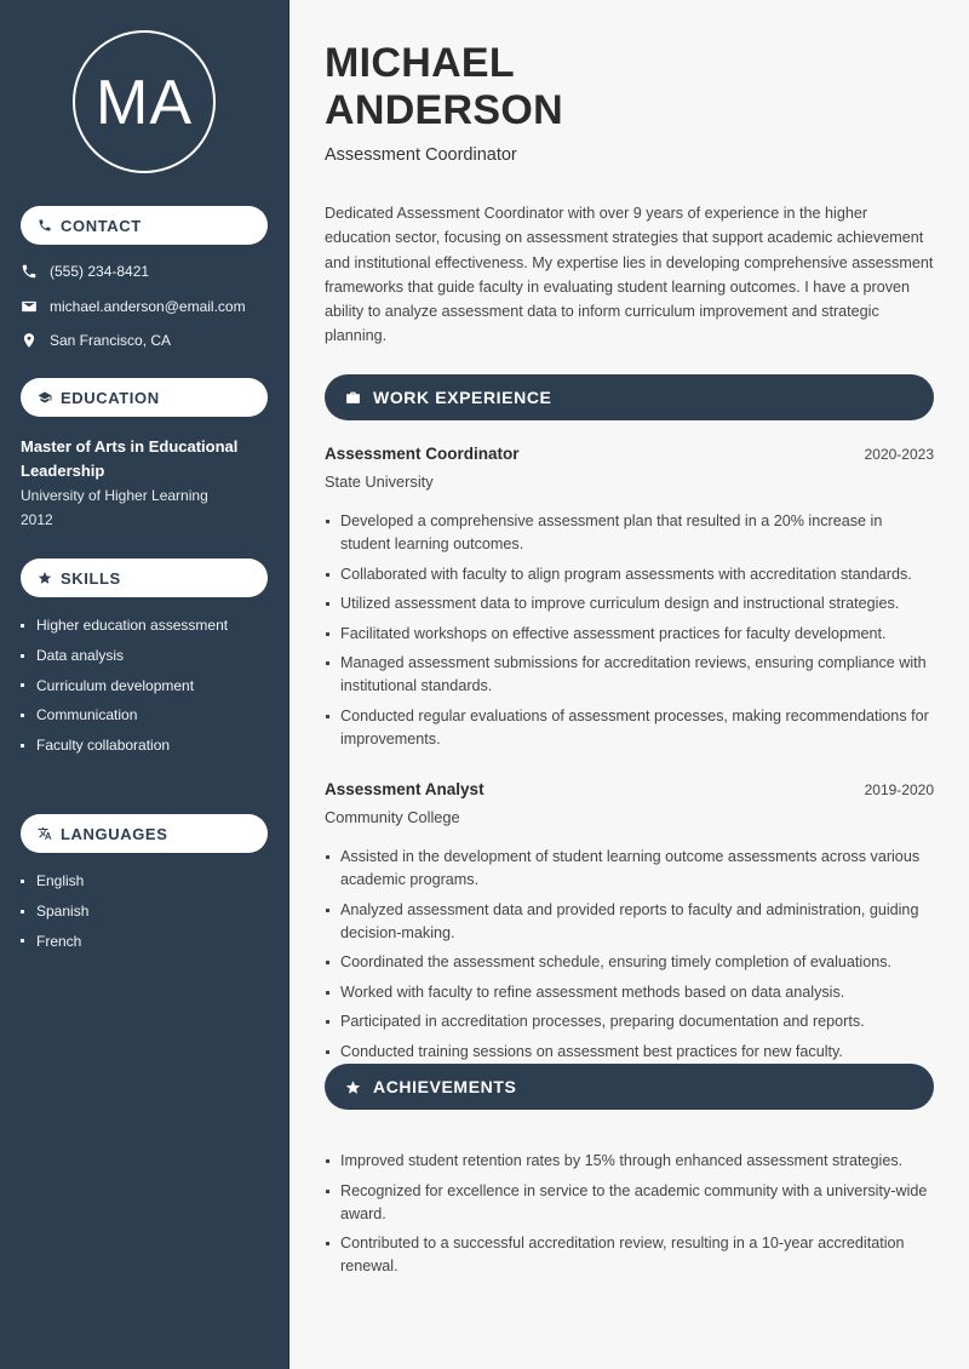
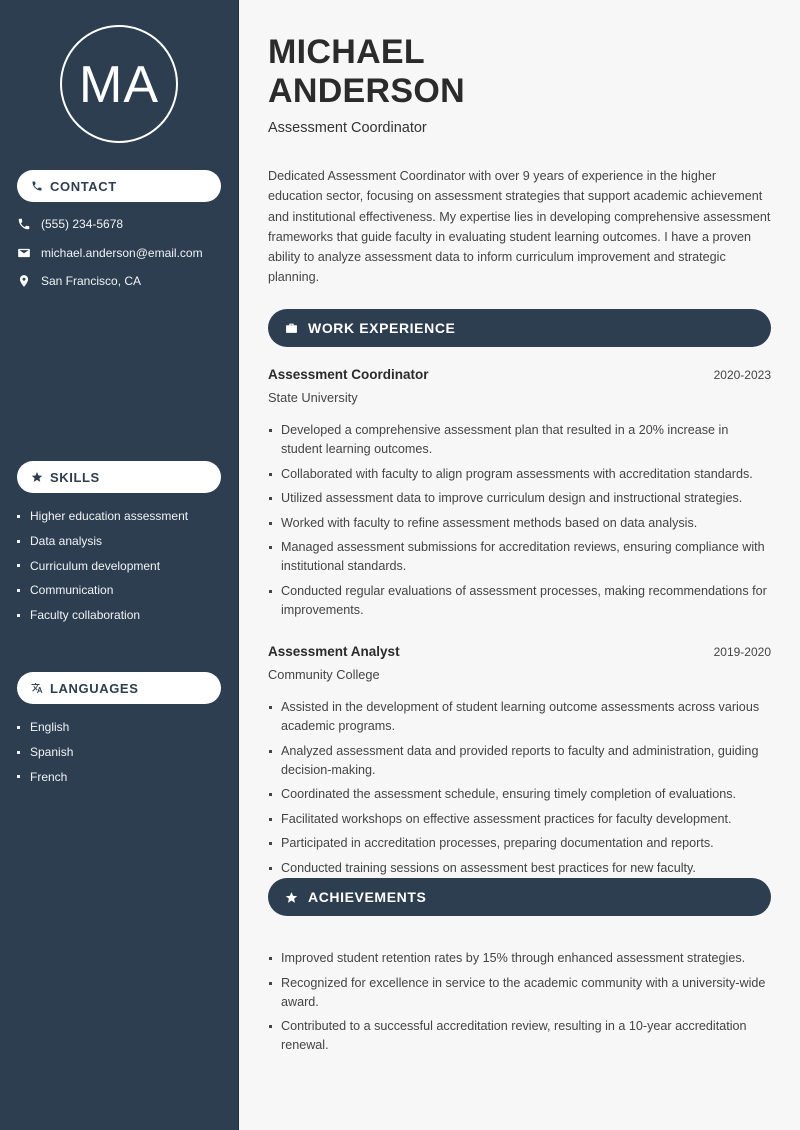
  MA
  CONTACT
- (555) 234-8421
+ (555) 234-5678
  michael.anderson@email.com
  San Francisco, CA
- EDUCATION
- Master of Arts in Educational Leadership
- University of Higher Learning
- 2012
  SKILLS
  Higher education assessment
  Data analysis
  Curriculum development
  Communication
  Faculty collaboration
  LANGUAGES
  English
  Spanish
  French
  MICHAEL
  ANDERSON
  Assessment Coordinator
  Dedicated Assessment Coordinator with over 9 years of experience in the higher education sector, focusing on assessment strategies that support academic achievement and institutional effectiveness. My expertise lies in developing comprehensive assessment frameworks that guide faculty in evaluating student learning outcomes. I have a proven ability to analyze assessment data to inform curriculum improvement and strategic planning.
  WORK EXPERIENCE
  Assessment Coordinator
  2020-2023
  State University
  Developed a comprehensive assessment plan that resulted in a 20% increase in student learning outcomes.
  Collaborated with faculty to align program assessments with accreditation standards.
  Utilized assessment data to improve curriculum design and instructional strategies.
- Facilitated workshops on effective assessment practices for faculty development.
+ Worked with faculty to refine assessment methods based on data analysis.
  Managed assessment submissions for accreditation reviews, ensuring compliance with institutional standards.
  Conducted regular evaluations of assessment processes, making recommendations for improvements.
  Assessment Analyst
  2019-2020
  Community College
  Assisted in the development of student learning outcome assessments across various academic programs.
  Analyzed assessment data and provided reports to faculty and administration, guiding decision-making.
  Coordinated the assessment schedule, ensuring timely completion of evaluations.
- Worked with faculty to refine assessment methods based on data analysis.
+ Facilitated workshops on effective assessment practices for faculty development.
  Participated in accreditation processes, preparing documentation and reports.
  Conducted training sessions on assessment best practices for new faculty.
  ACHIEVEMENTS
  Improved student retention rates by 15% through enhanced assessment strategies.
  Recognized for excellence in service to the academic community with a university-wide award.
  Contributed to a successful accreditation review, resulting in a 10-year accreditation renewal.
